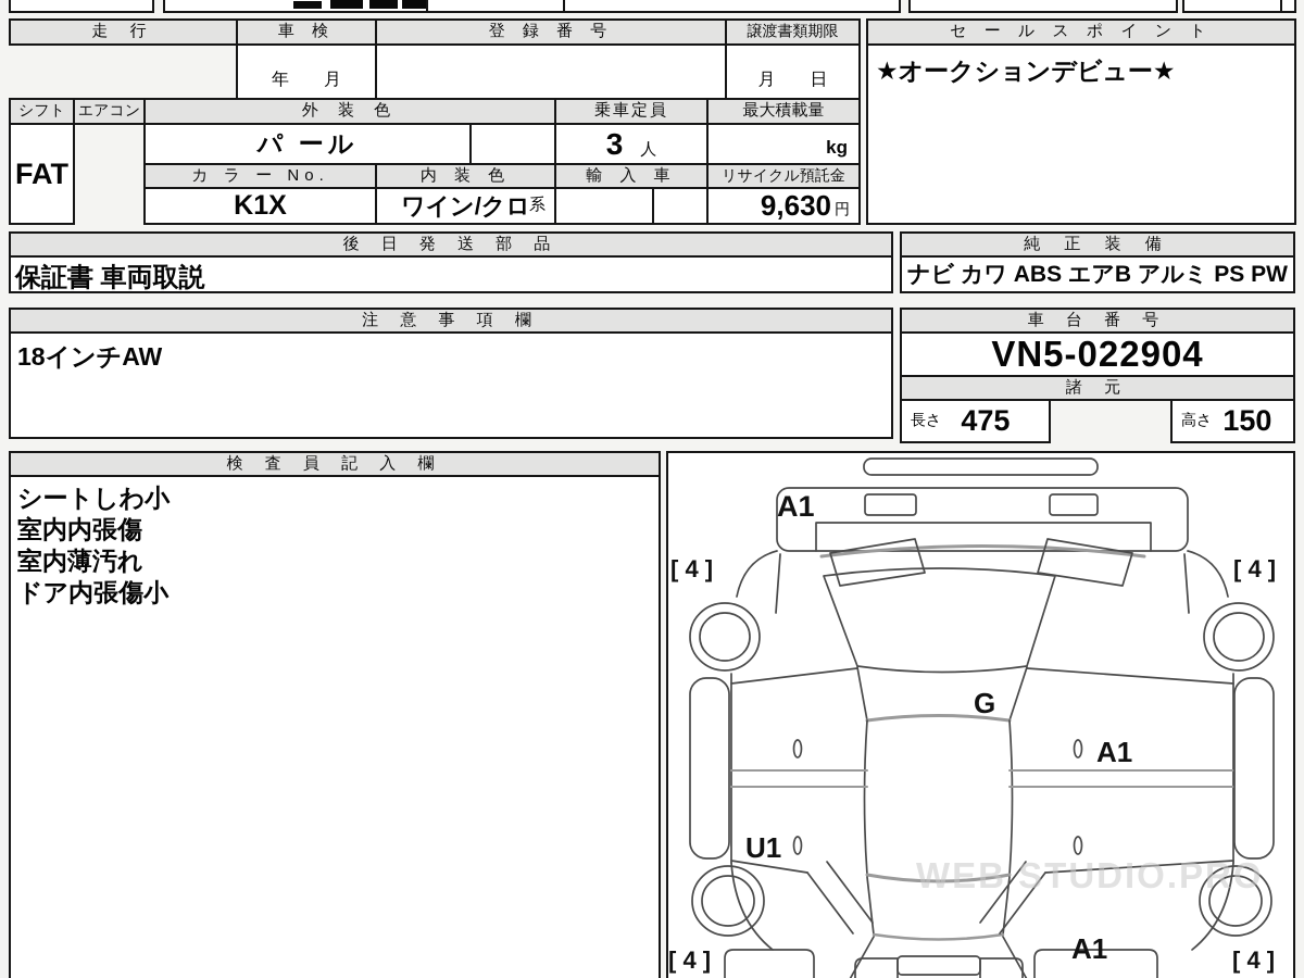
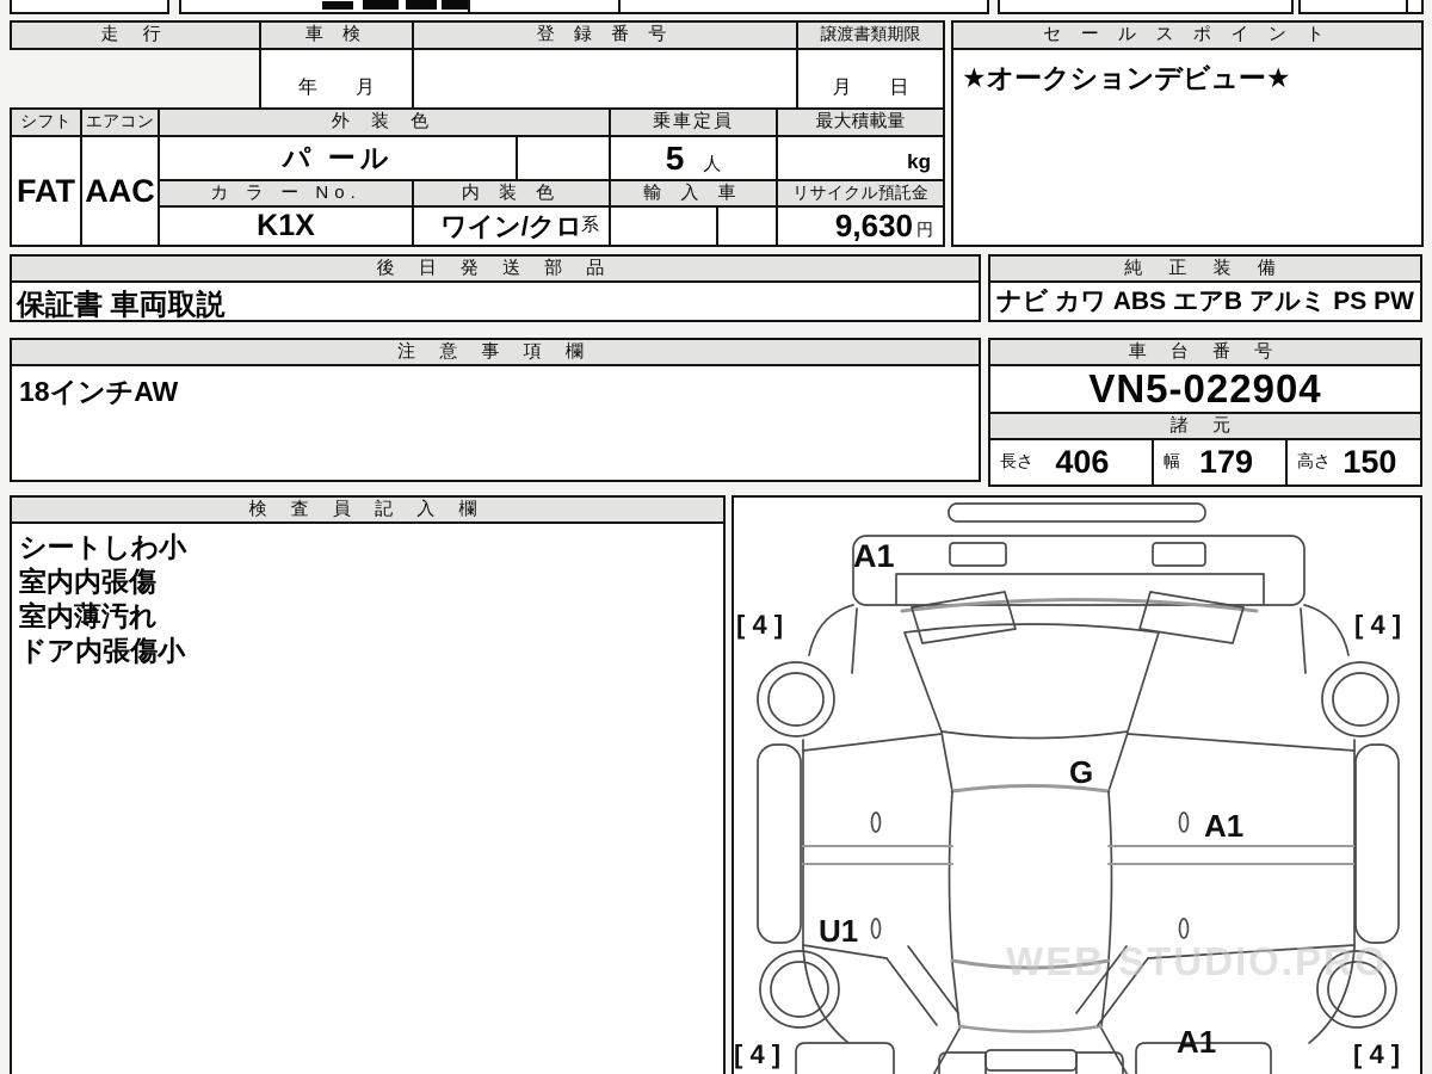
  走 行
  車 検
  登 録 番 号
  譲渡書類期限
  年 月
  月 日
  シフト
  エアコン
  外 装 色
  乗車定員
  最大積載量
  FAT
+ AAC
  パ ール
- 3
+ 5
  人
  kg
  カ ラ ー No.
  内 装 色
  輸 入 車
  リサイクル預託金
  K1X
  ワイン/クロ
  系
  9,630
  円
  セ ー ル ス ポ イ ン ト
  ★オークションデビュー★
  後 日 発 送 部 品
  保証書 車両取説
  純 正 装 備
  ナビ カワ ABS エアB アルミ PS PW
  注 意 事 項 欄
  18インチAW
  車 台 番 号
  VN5-022904
  諸 元
  長さ
- 475
+ 406
+ 幅
+ 179
  高さ
  150
  検 査 員 記 入 欄
  シートしわ小
  室内内張傷
  室内薄汚れ
  ドア内張傷小
  WEB STUDIO.PRO
  A1
  [ 4 ]
  [ 4 ]
  G
  A1
  U1
  A1
  [ 4 ]
  [ 4 ]
